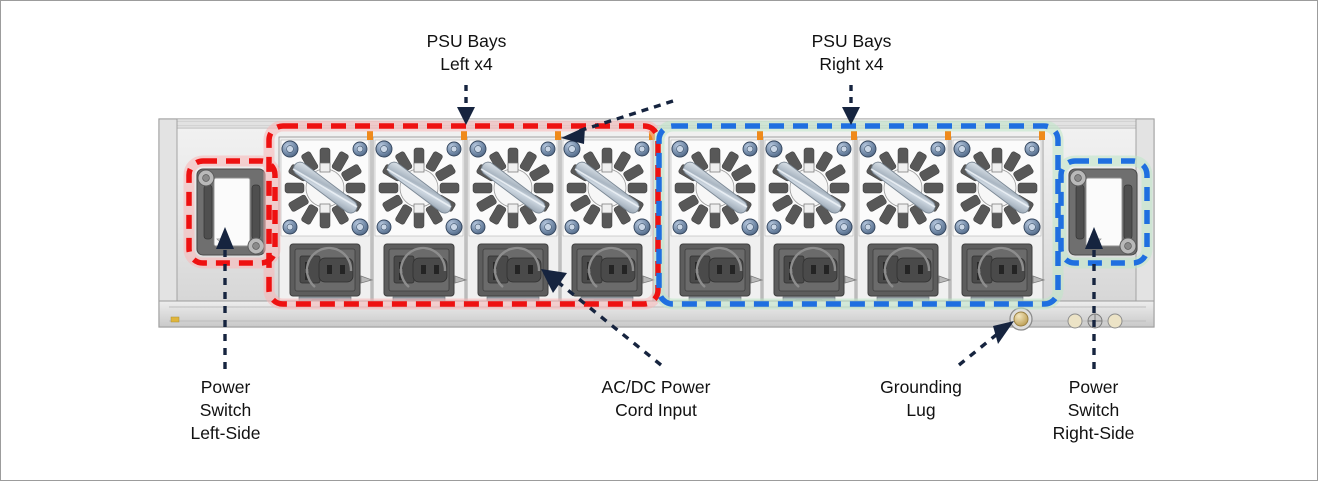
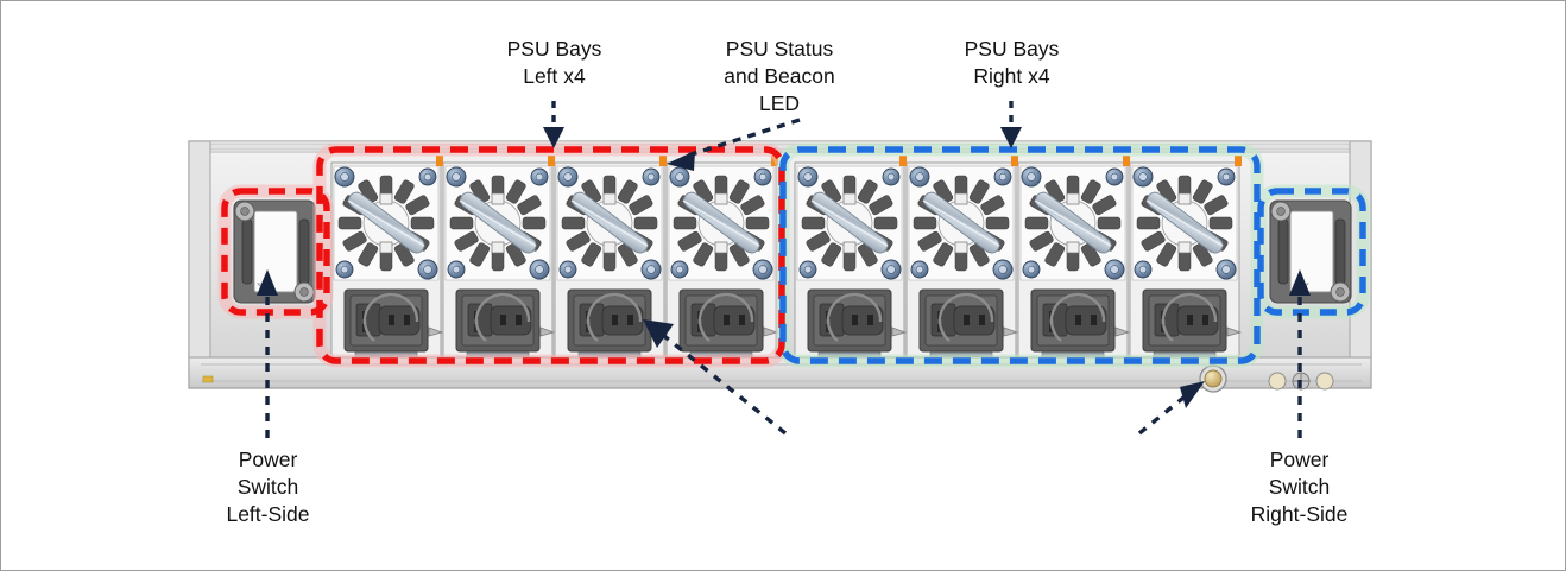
  PSU Bays
  Left x4
+ PSU Status
+ and Beacon
+ LED
  PSU Bays
  Right x4
  Power
  Switch
  Left-Side
- AC/DC Power
- Cord Input
- Grounding
- Lug
  Power
  Switch
  Right-Side
